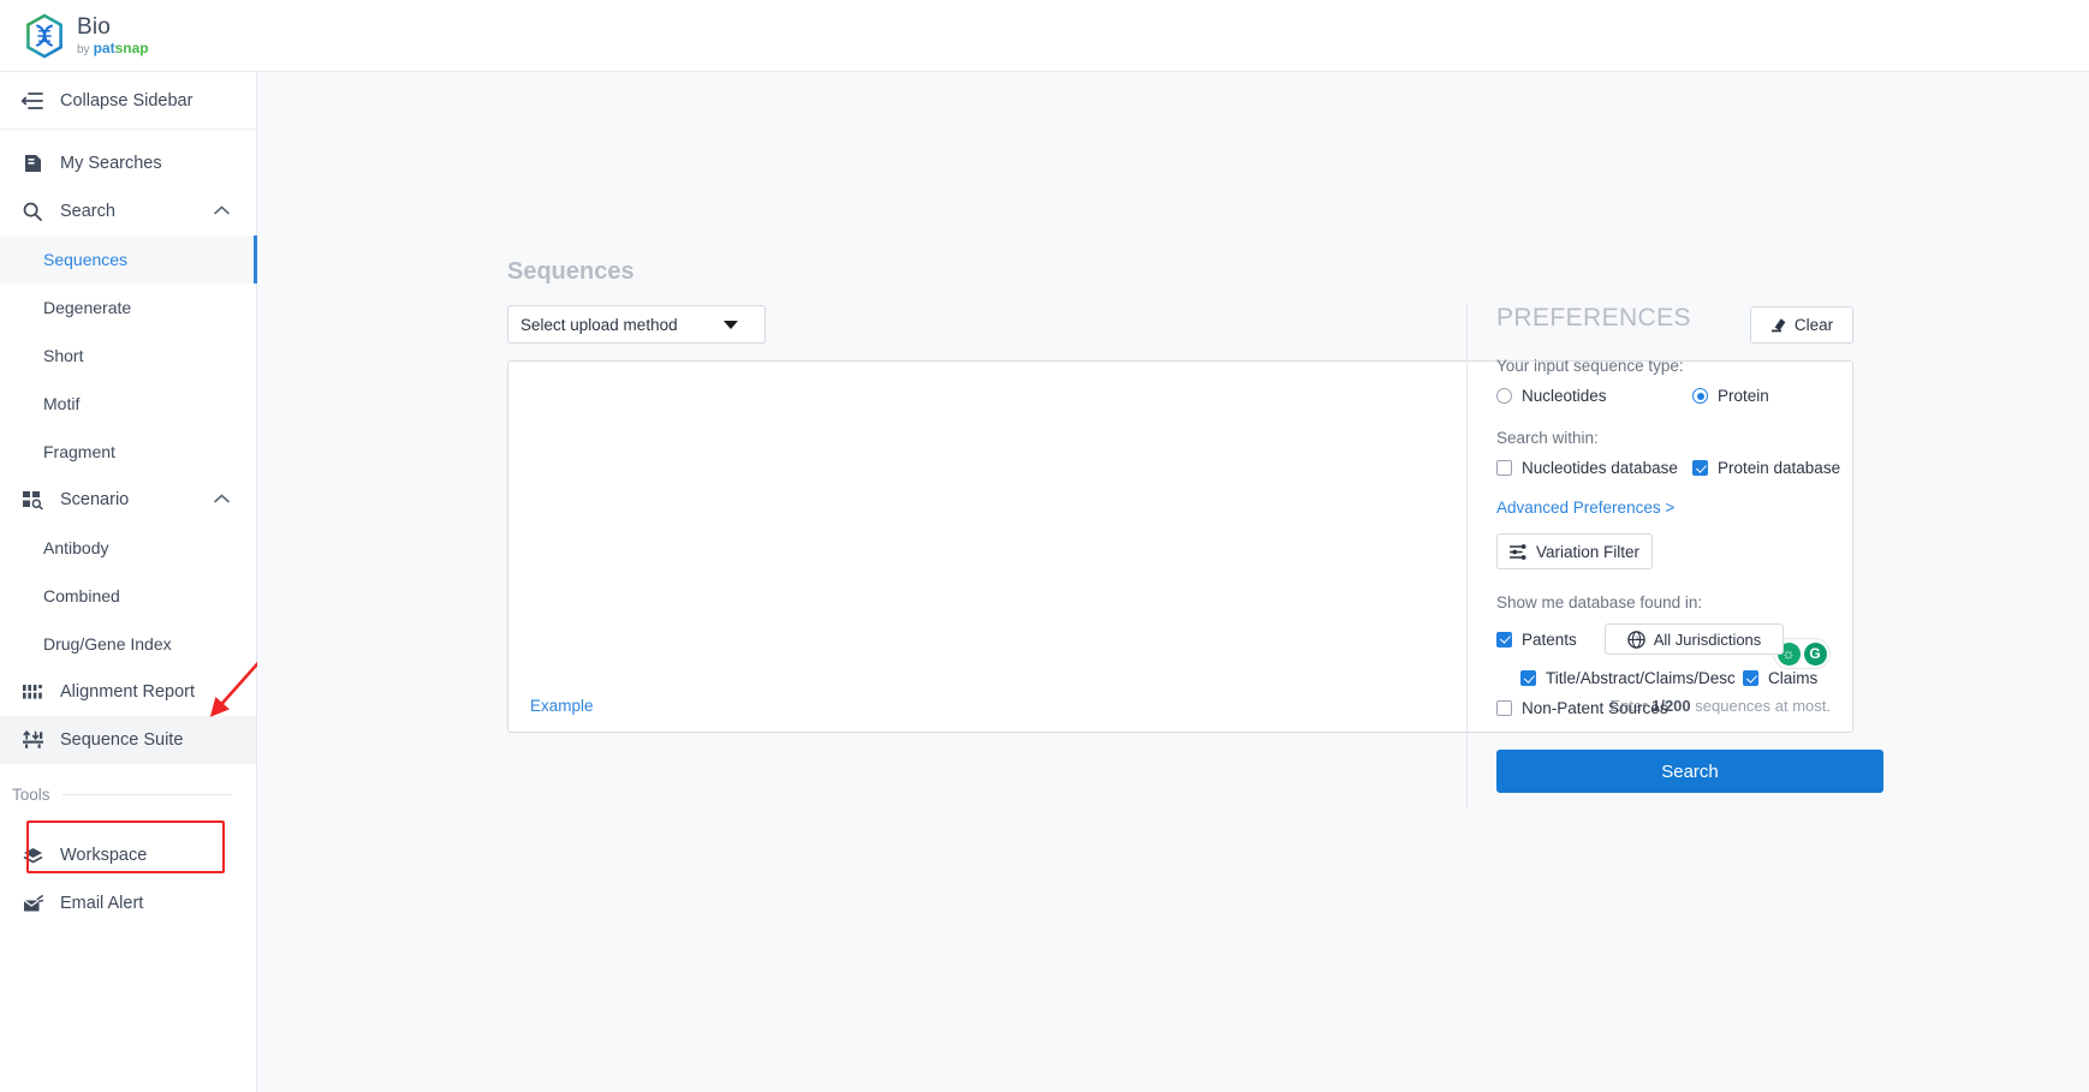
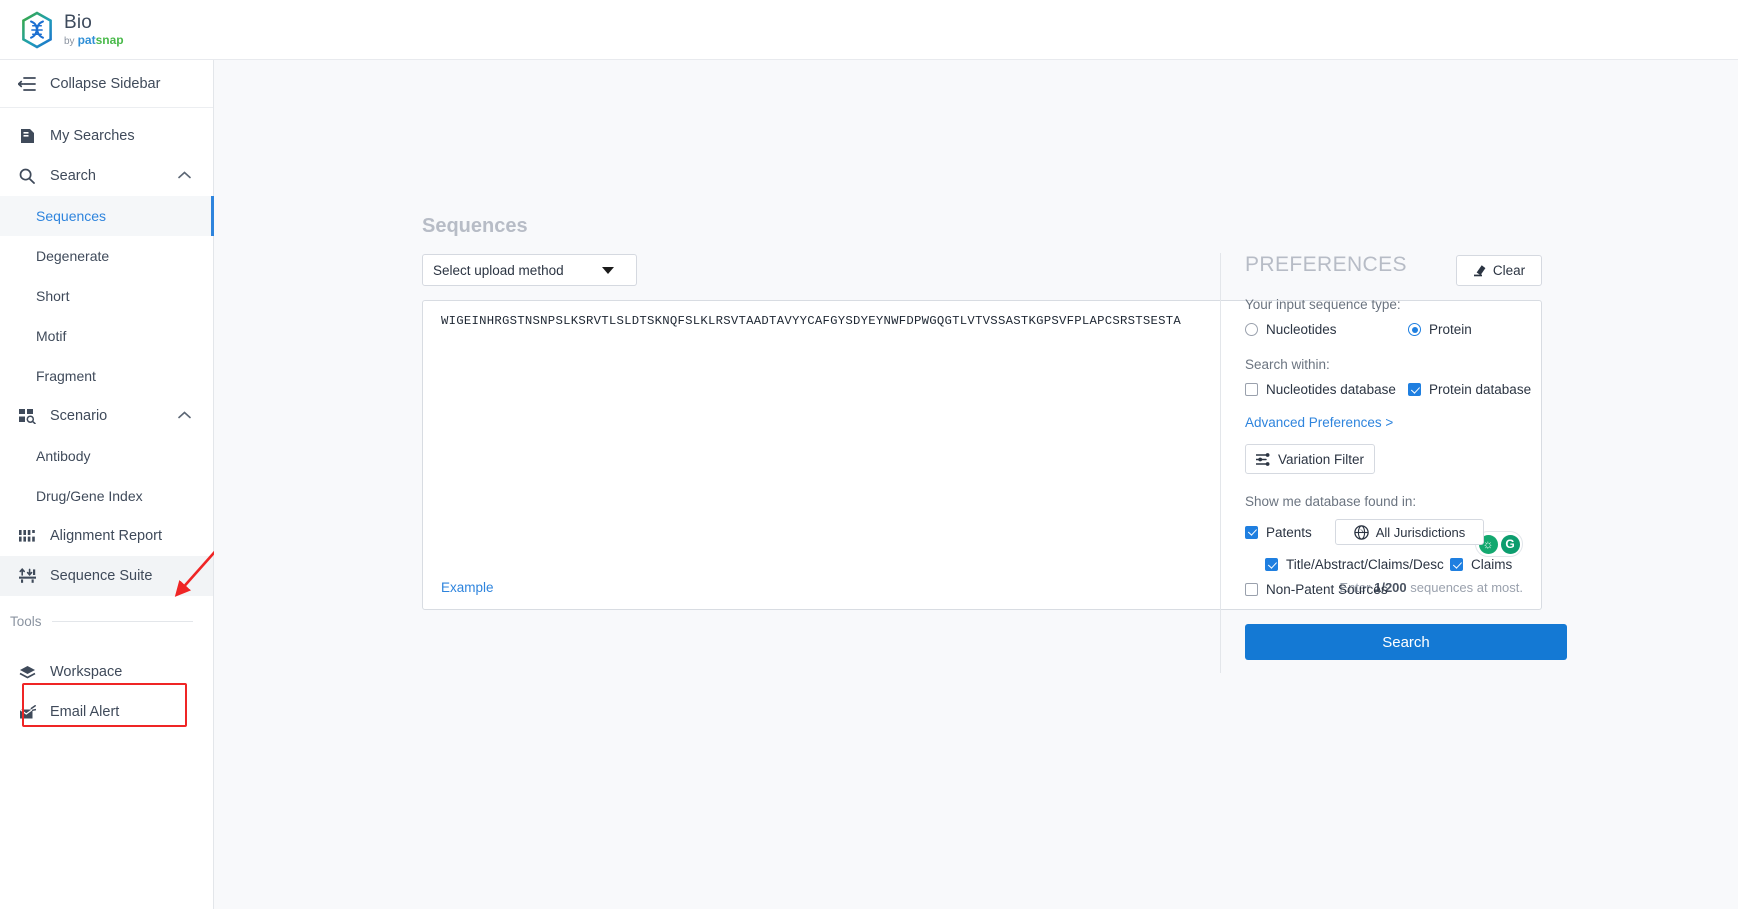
  Bio
  by
  patsnap
  Collapse Sidebar
  My Searches
  Search
  Sequences
  Degenerate
  Short
  Motif
  Fragment
  Scenario
  Antibody
- Combined
  Drug/Gene Index
  Alignment Report
  Sequence Suite
  Tools
  Workspace
  Email Alert
  Sequences
  Select upload method
  Clear
+ WIGEINHRGSTNSNPSLKSRVTLSLDTSKNQFSLKLRSVTAADTAVYYCAFGYSDYEYNWFDPWGQGTLVTVSSASTKGPSVFPLAPCSRSTSESTA
  ☼
  G
  Example
  Enter 1/200 sequences at most.
  PREFERENCES
  Your input sequence type:
  Nucleotides
  Protein
  Search within:
  Nucleotides database
  Protein database
  Advanced Preferences >
  Variation Filter
  Show me database found in:
  Patents
  All Jurisdictions
  Title/Abstract/Claims/Desc
  Claims
  Non-Patent Sources
  Search
